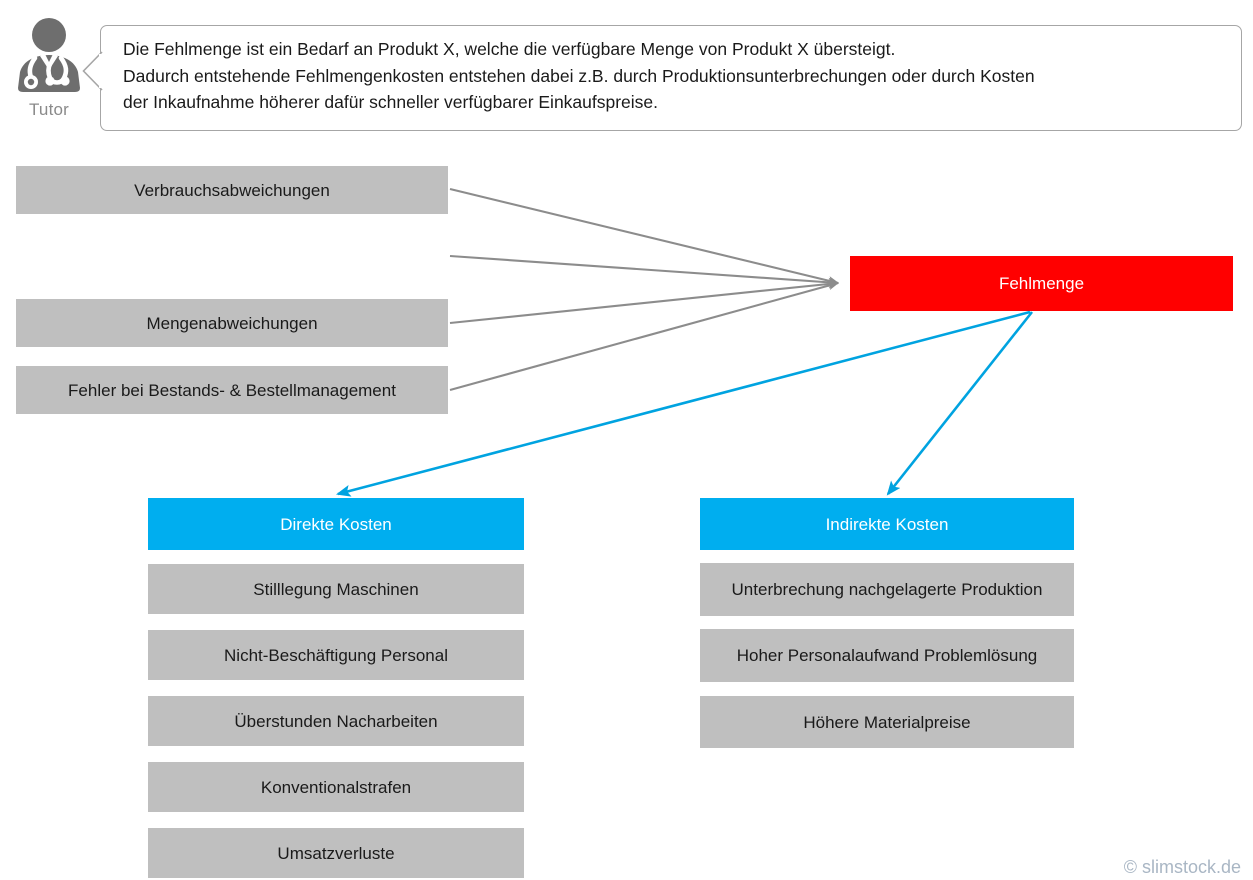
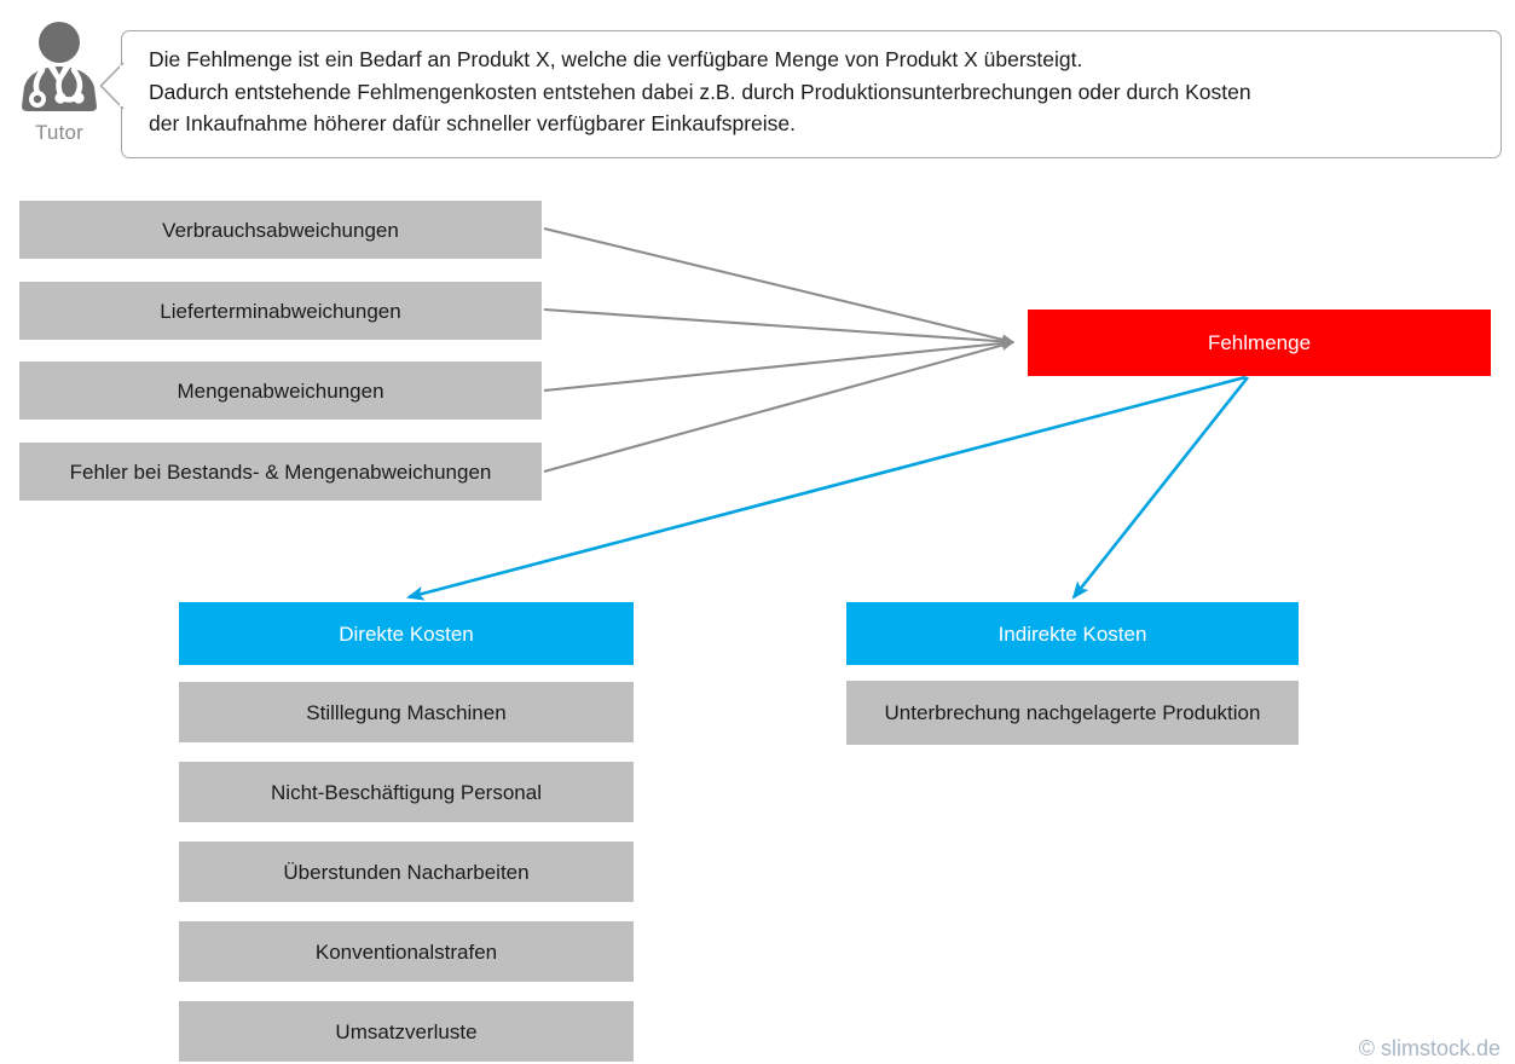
  Tutor
  Die Fehlmenge ist ein Bedarf an Produkt X, welche die verfügbare Menge von Produkt X übersteigt.
  Dadurch entstehende Fehlmengenkosten entstehen dabei z.B. durch Produktionsunterbrechungen oder durch Kosten
  der Inkaufnahme höherer dafür schneller verfügbarer Einkaufspreise.
  Verbrauchsabweichungen
+ Lieferterminabweichungen
  Mengenabweichungen
- Fehler bei Bestands- & Bestellmanagement
+ Fehler bei Bestands- & Mengenabweichungen
  Fehlmenge
  Direkte Kosten
  Stilllegung Maschinen
  Nicht-Beschäftigung Personal
  Überstunden Nacharbeiten
  Konventionalstrafen
  Umsatzverluste
  Indirekte Kosten
  Unterbrechung nachgelagerte Produktion
- Hoher Personalaufwand Problemlösung
- Höhere Materialpreise
  © slimstock.de
